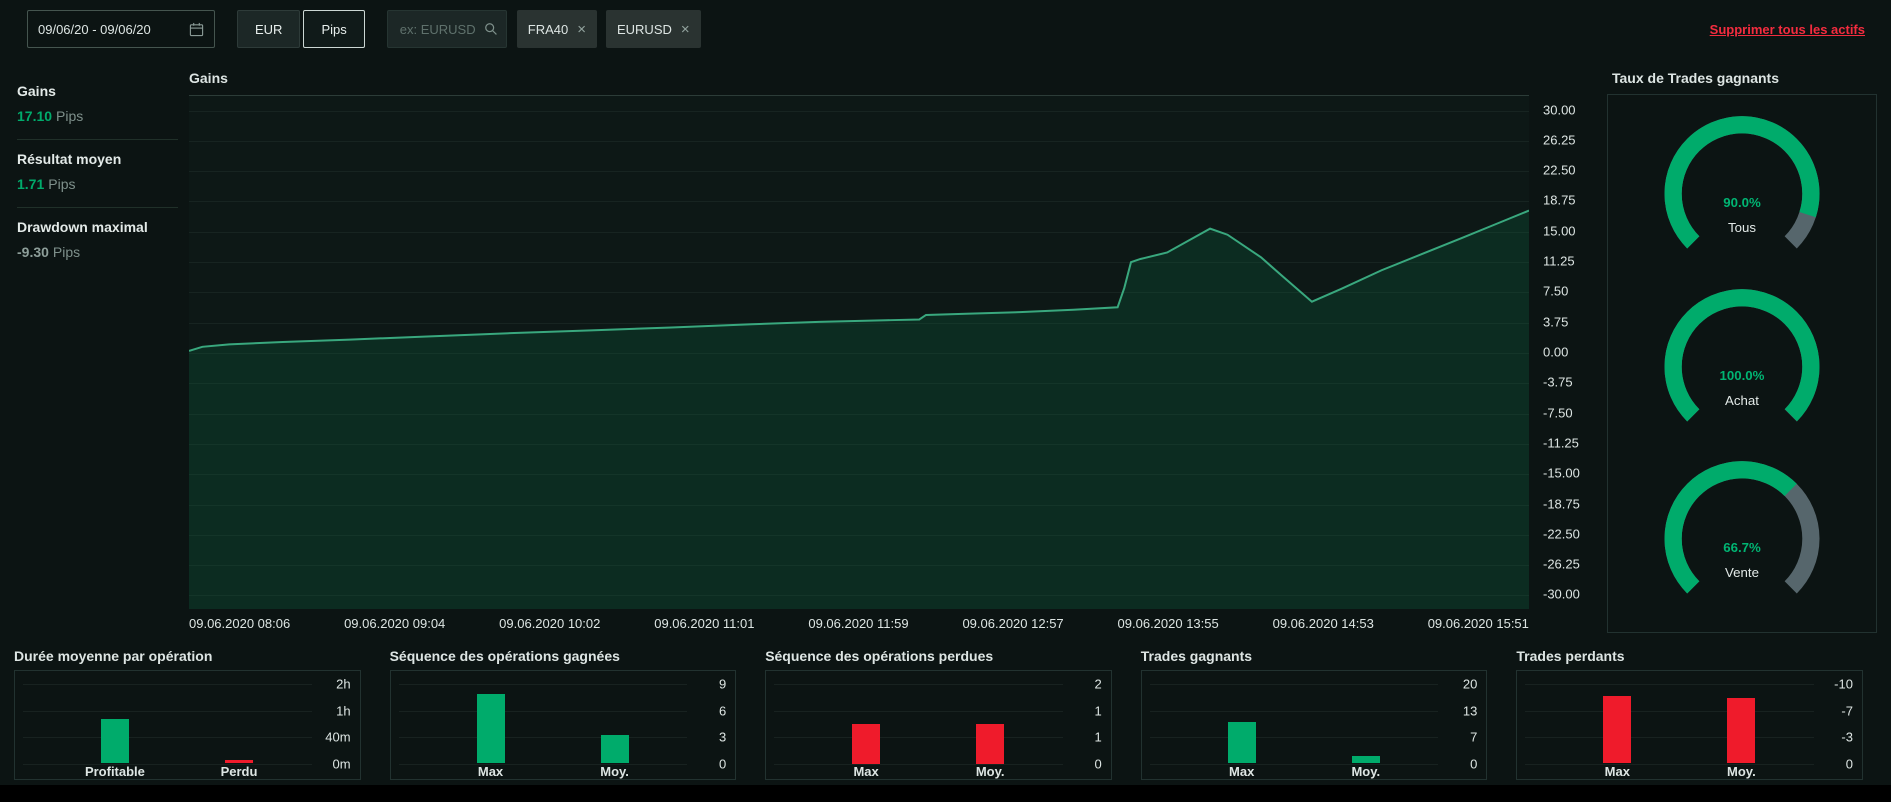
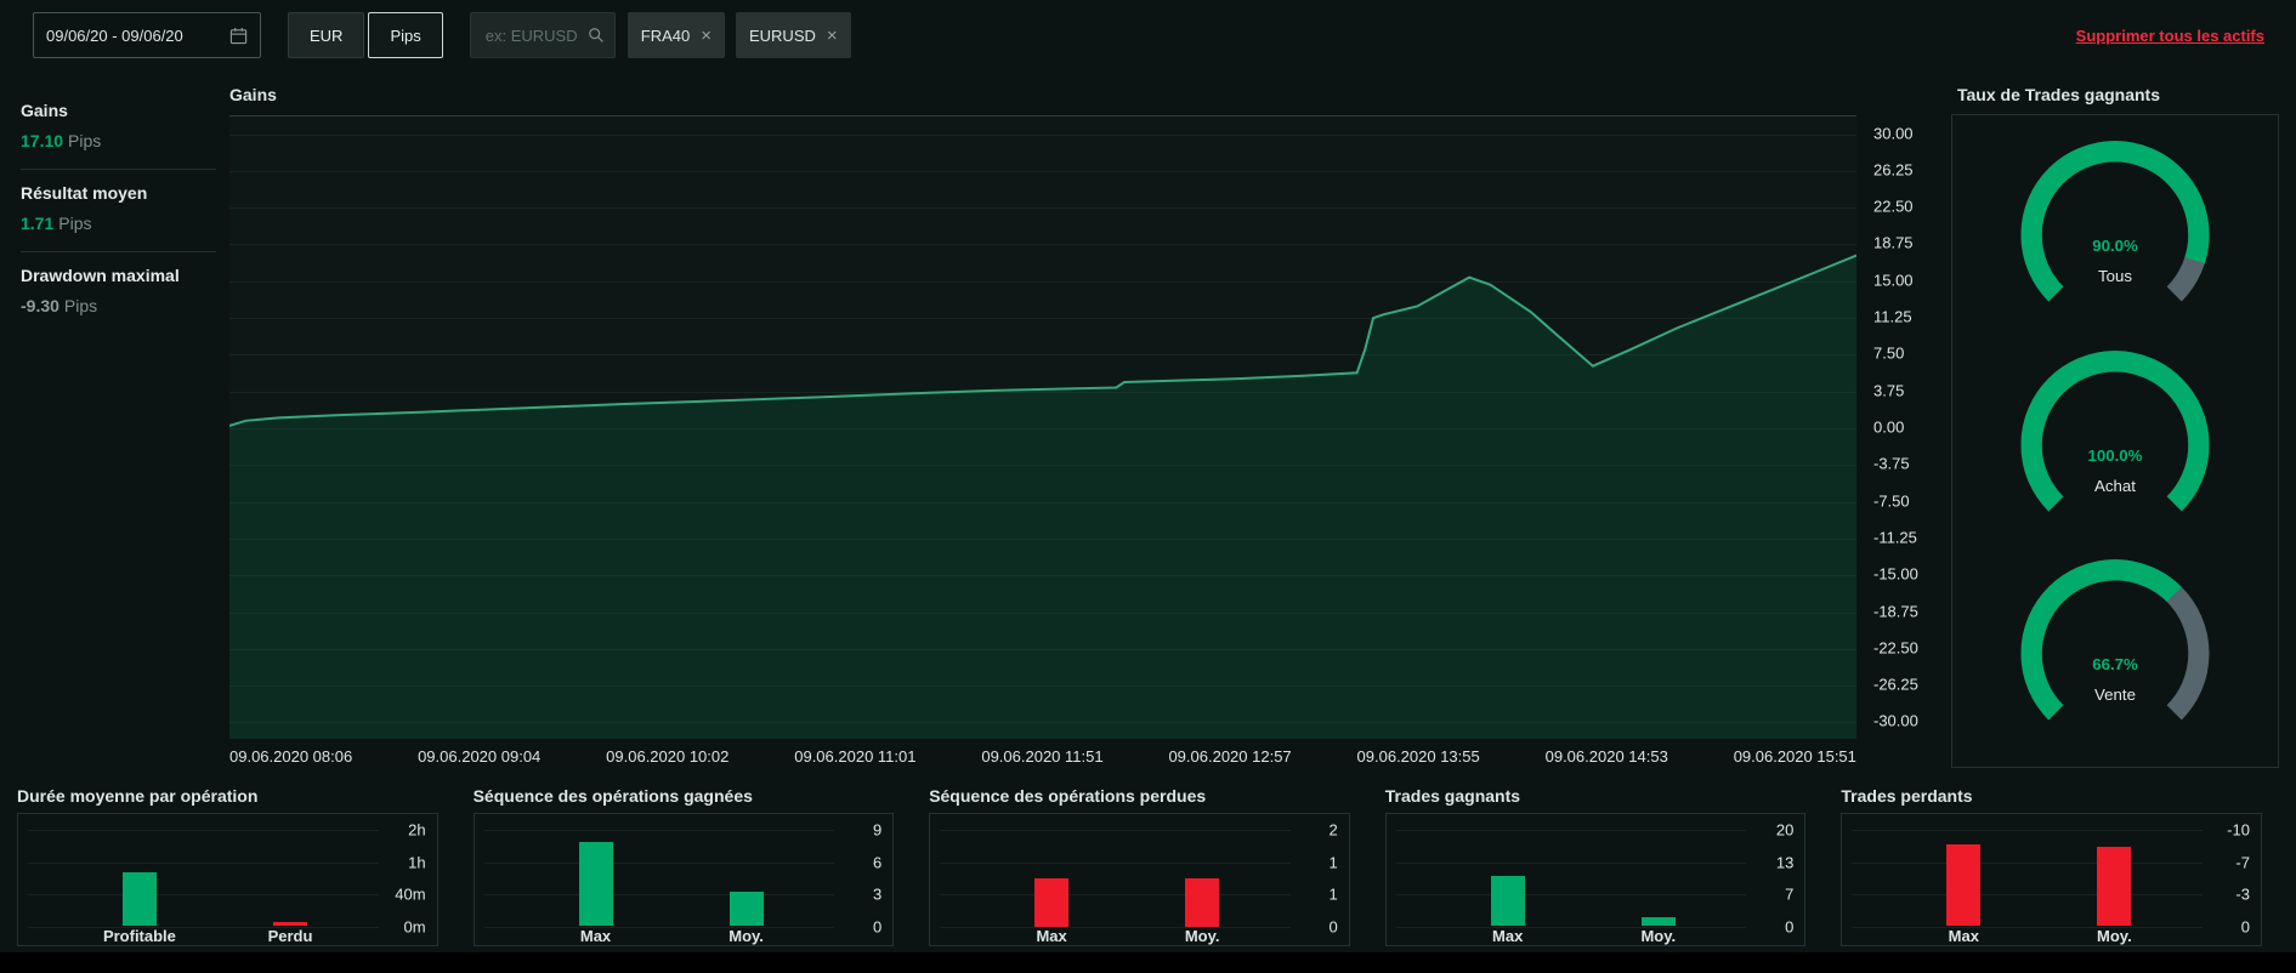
  09/06/20 - 09/06/20
  EUR
  Pips
  ex: EURUSD
  FRA40
  ×
  EURUSD
  ×
  Supprimer tous les actifs
  Gains
  17.10 Pips
  Résultat moyen
  1.71 Pips
  Drawdown maximal
  -9.30 Pips
  Gains
  30.00
  26.25
  22.50
  18.75
  15.00
  11.25
  7.50
  3.75
  0.00
  -3.75
  -7.50
  -11.25
  -15.00
  -18.75
  -22.50
  -26.25
  -30.00
  09.06.2020 08:06
  09.06.2020 09:04
  09.06.2020 10:02
  09.06.2020 11:01
- 09.06.2020 11:59
+ 09.06.2020 11:51
  09.06.2020 12:57
  09.06.2020 13:55
  09.06.2020 14:53
  09.06.2020 15:51
  Taux de Trades gagnants
  90.0%
  Tous
  100.0%
  Achat
  66.7%
  Vente
  Durée moyenne par opération
  2h
  1h
  40m
  0m
  Profitable
  Perdu
  Séquence des opérations gagnées
  9
  6
  3
  0
  Max
  Moy.
  Séquence des opérations perdues
  2
  1
  1
  0
  Max
  Moy.
  Trades gagnants
  20
  13
  7
  0
  Max
  Moy.
  Trades perdants
  -10
  -7
  -3
  0
  Max
  Moy.
